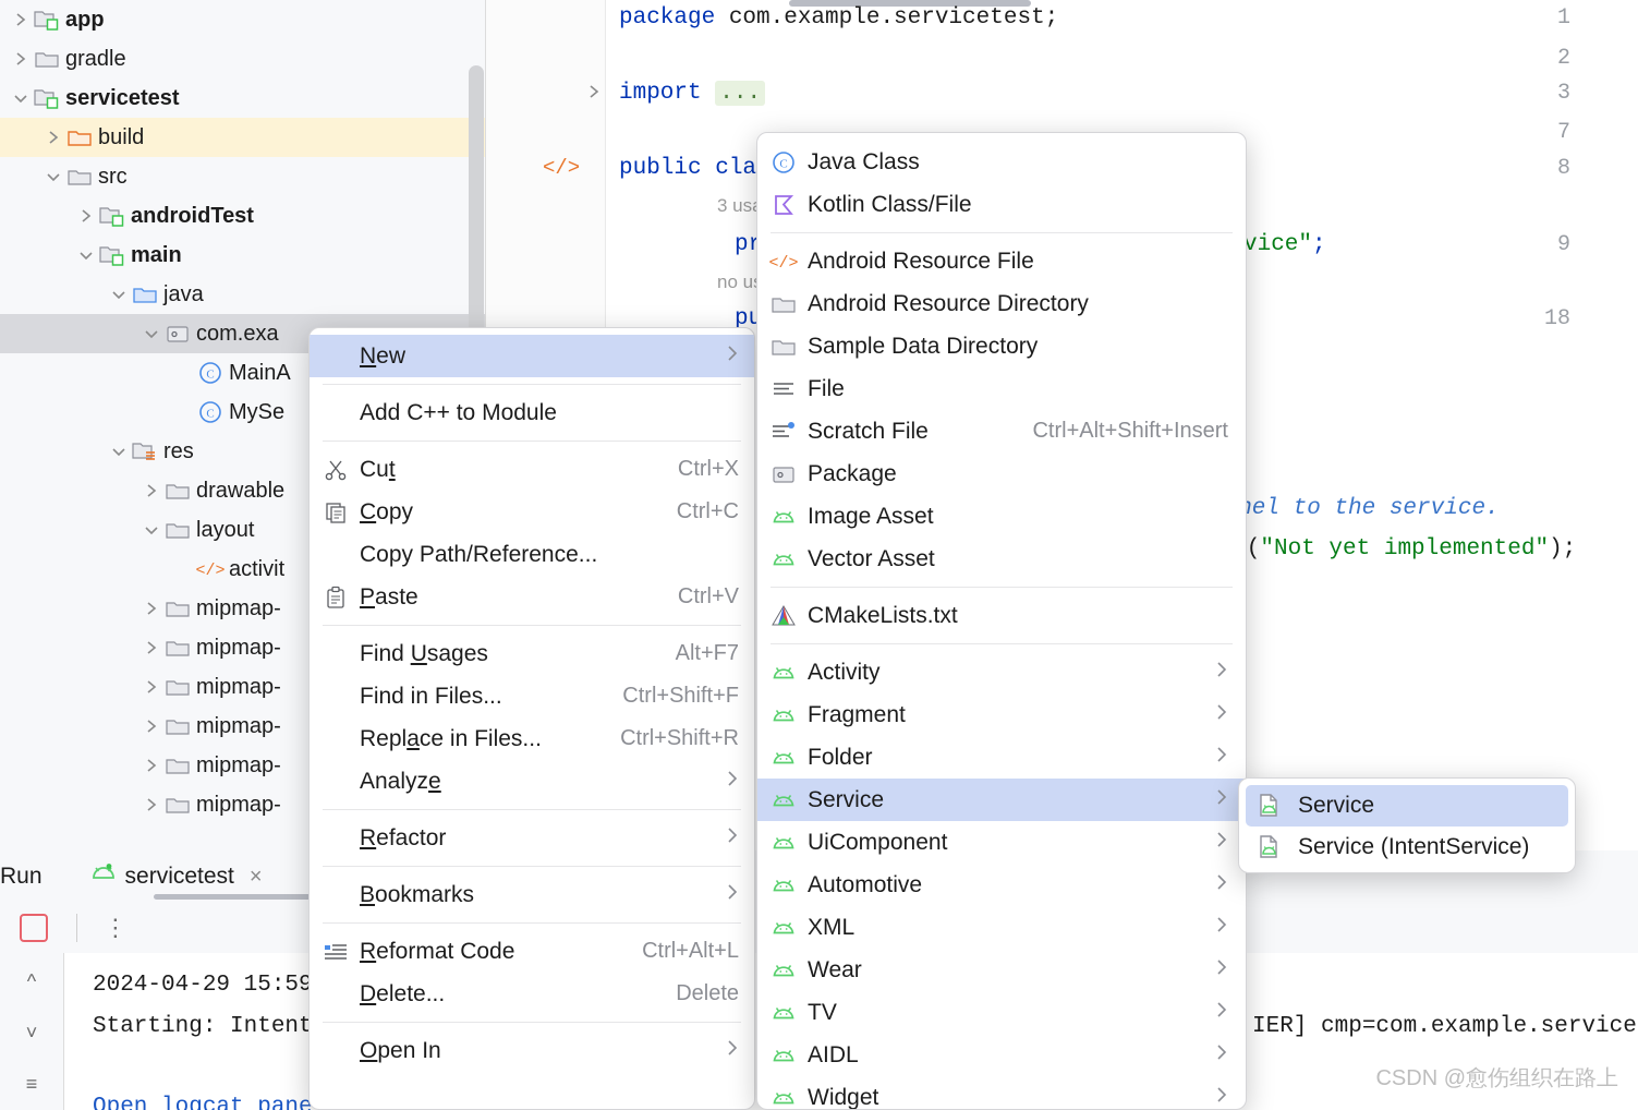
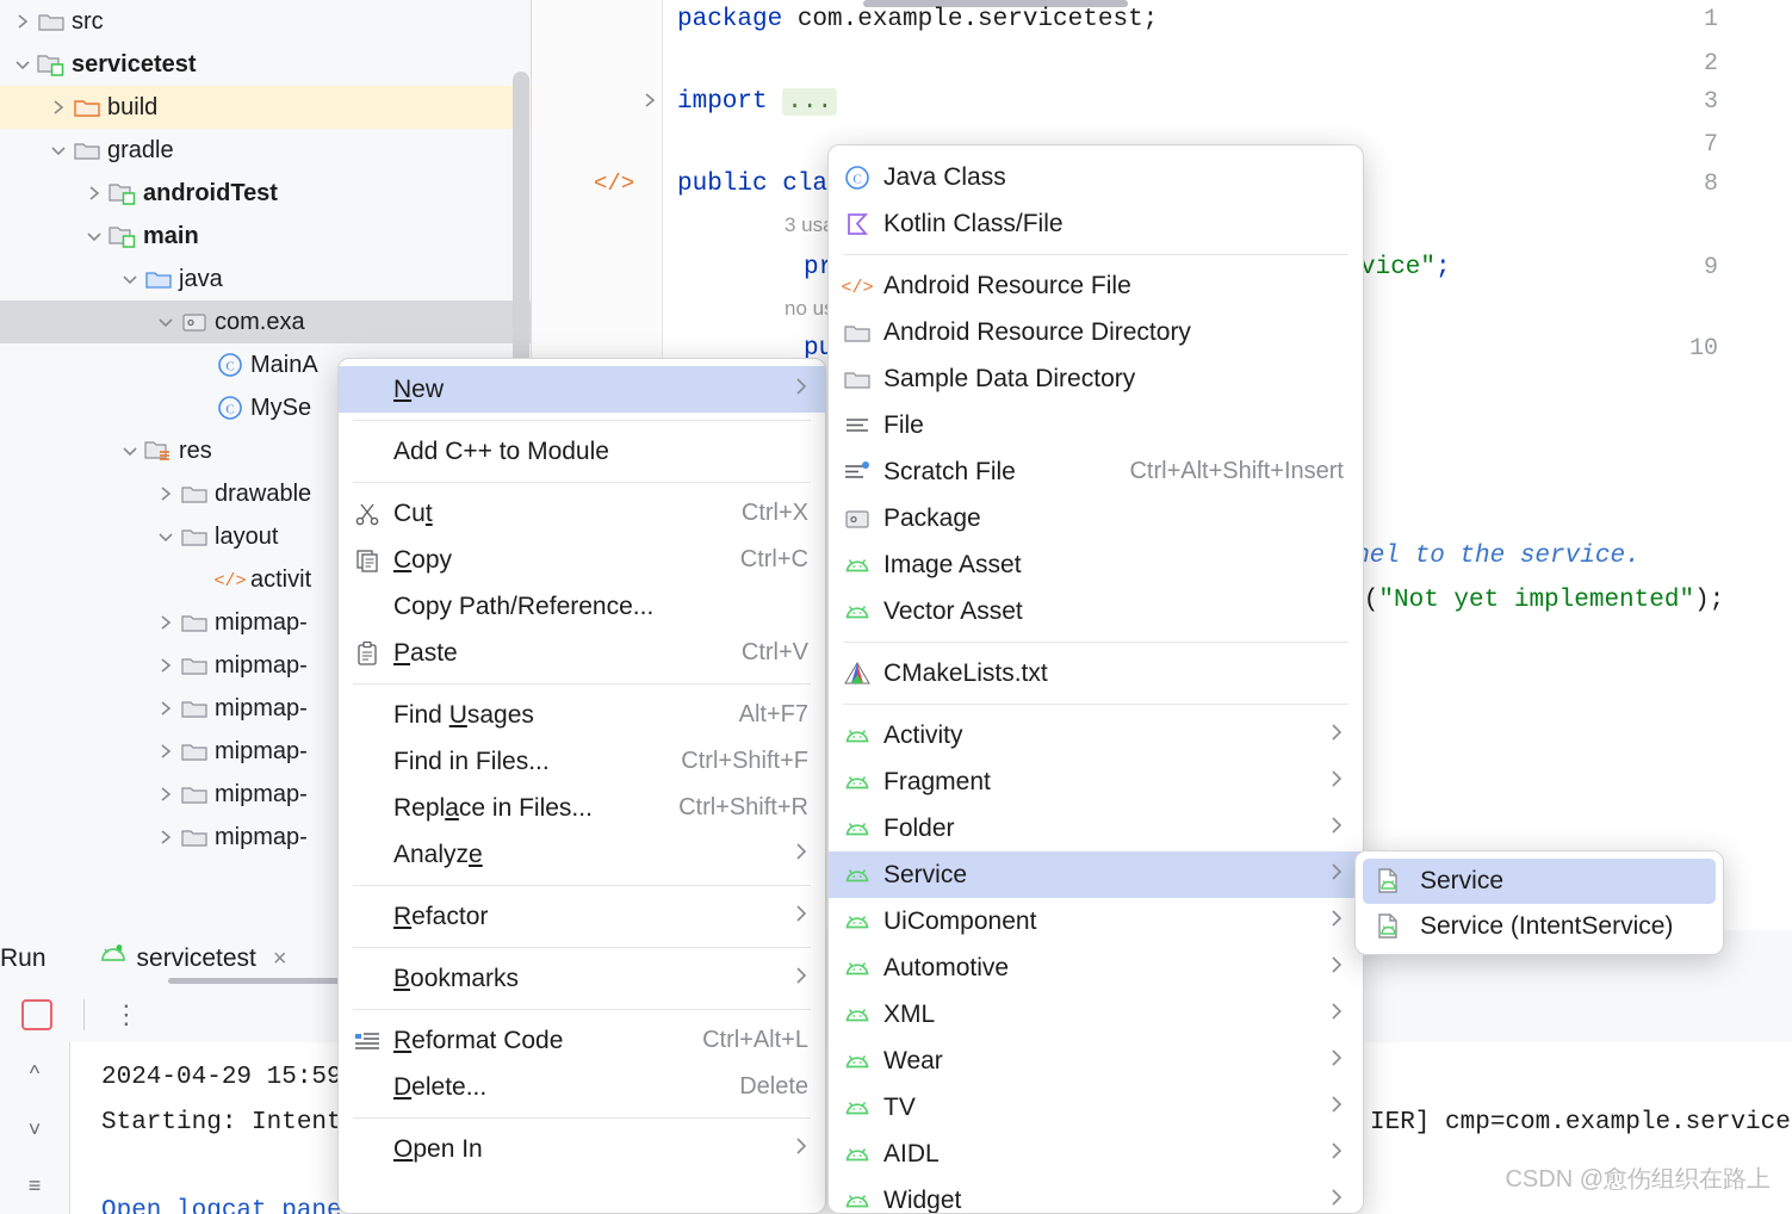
- app
- gradle
+ src
  servicetest
  build
- src
+ gradle
  androidTest
  main
  java
  com.exa
  C
  MainA
  C
  MySe
  res
  drawable
  layout
  </>
  activit
  mipmap-
  mipmap-
  mipmap-
  mipmap-
  mipmap-
  mipmap-
  1
  package com.example.servicetest;
  2
  3
  import ...
  7
  8
  </>
  public cla
  9
- 18
+ 10
  vice";
  el to the service.
  ("Not yet implemented");
  Run
  servicetest
  ×
  ⋮
  ^
  ˅
  ≡
  2024-04-29 15:59
  Starting: Intent
  IER] cmp=com.example.service
  Open logcat pane
  CSDN @愈伤组织在路上
  New
  Add C++ to Module
  Cut
  Ctrl+X
  Copy
  Ctrl+C
  Copy Path/Reference...
  Paste
  Ctrl+V
  Find Usages
  Alt+F7
  Find in Files...
  Ctrl+Shift+F
  Replace in Files...
  Ctrl+Shift+R
  Analyze
  Refactor
  Bookmarks
  Reformat Code
  Ctrl+Alt+L
  Delete...
  Delete
  Open In
  C
  Java Class
  Kotlin Class/File
  </>
  Android Resource File
  Android Resource Directory
  Sample Data Directory
  File
  Scratch File
  Ctrl+Alt+Shift+Insert
  Package
  Image Asset
  Vector Asset
  CMakeLists.txt
  Activity
  Fragment
  Folder
  Service
  UiComponent
  Automotive
  XML
  Wear
  TV
  AIDL
  Widget
  Service
  Service (IntentService)
